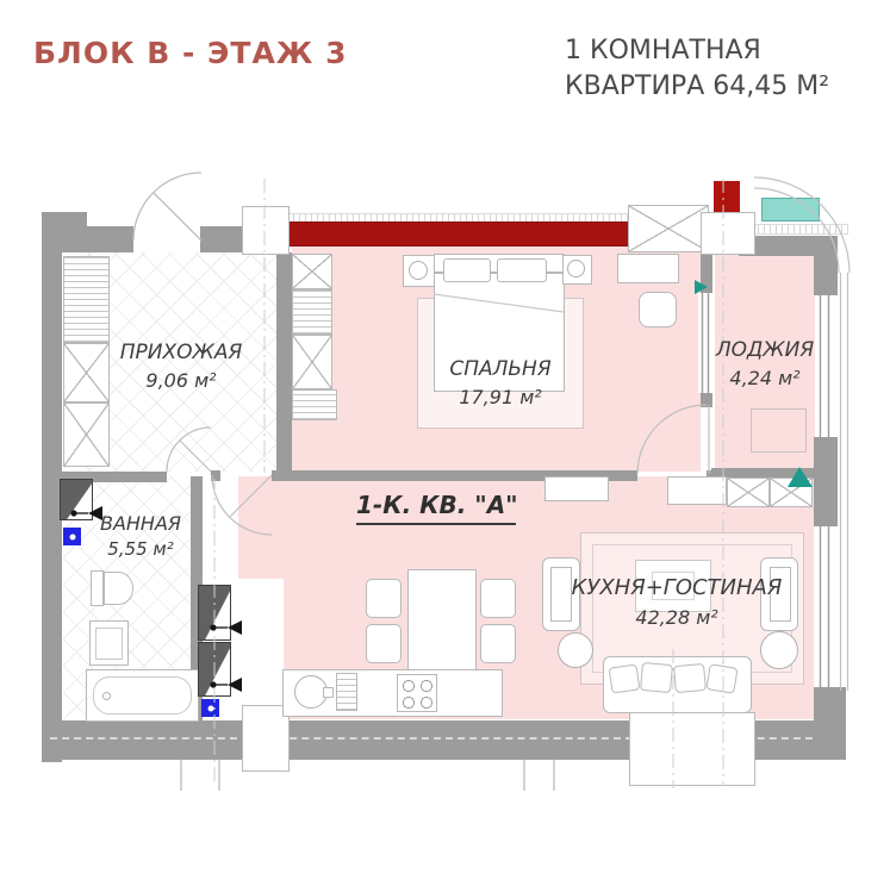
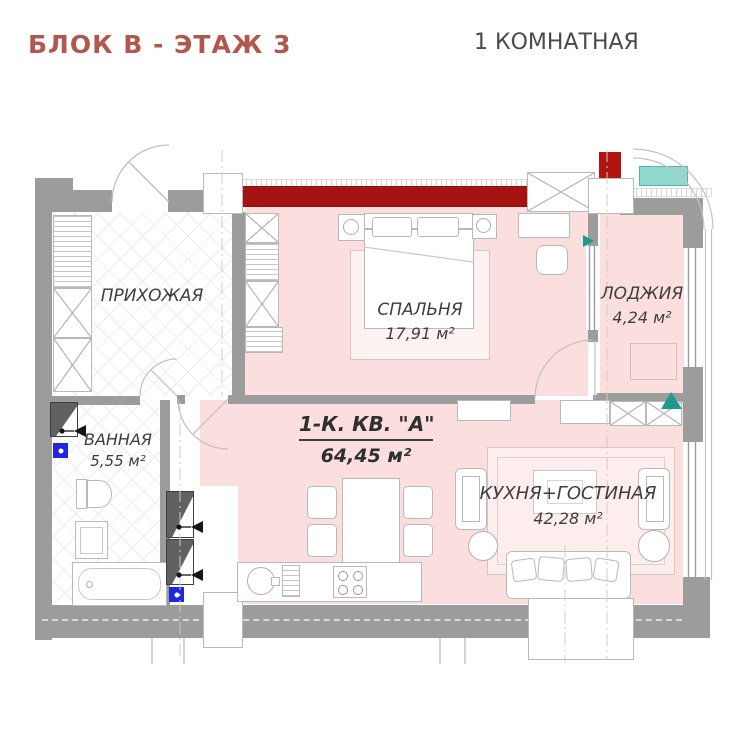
  БЛОК В - ЭТАЖ 3
  1 КОМНАТНАЯ
- КВАРТИРА 64,45 М²
  ПРИХОЖАЯ
- 9,06 м²
  СПАЛЬНЯ
  17,91 м²
  ЛОДЖИЯ
  4,24 м²
  ВАННАЯ
  5,55 м²
  КУХНЯ+ГОСТИНАЯ
  42,28 м²
  1-К. КВ. "А"
+ 64,45 м²
